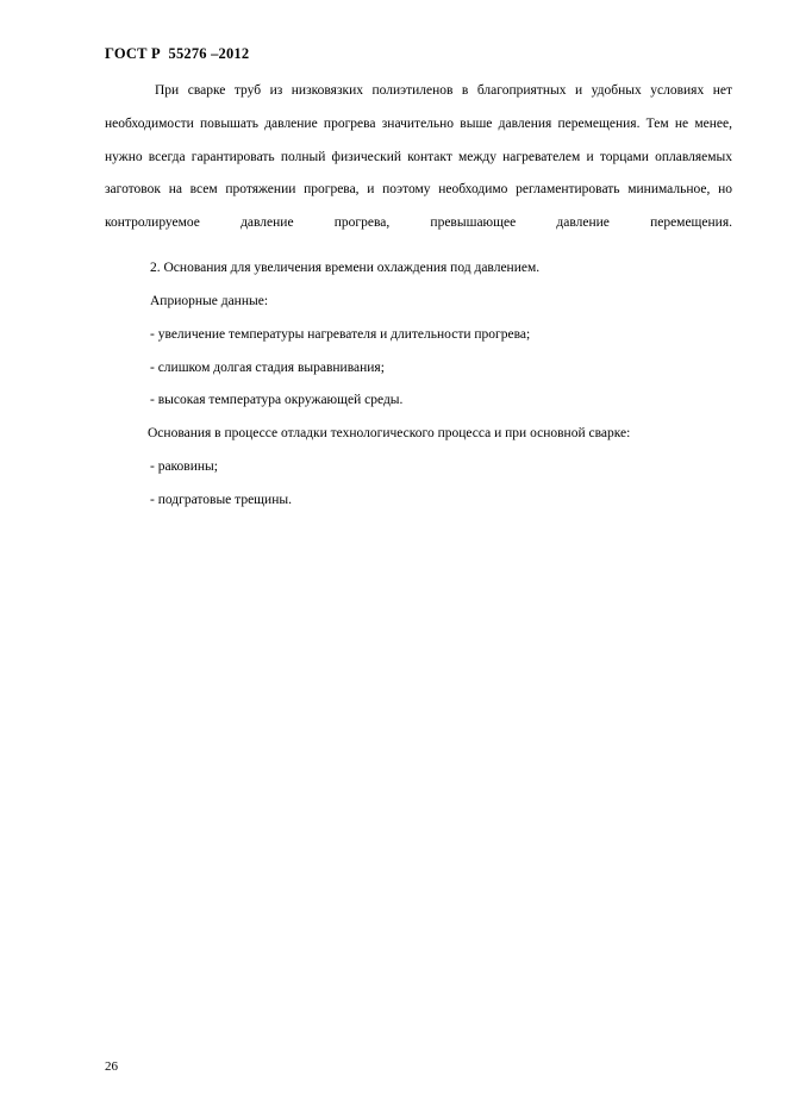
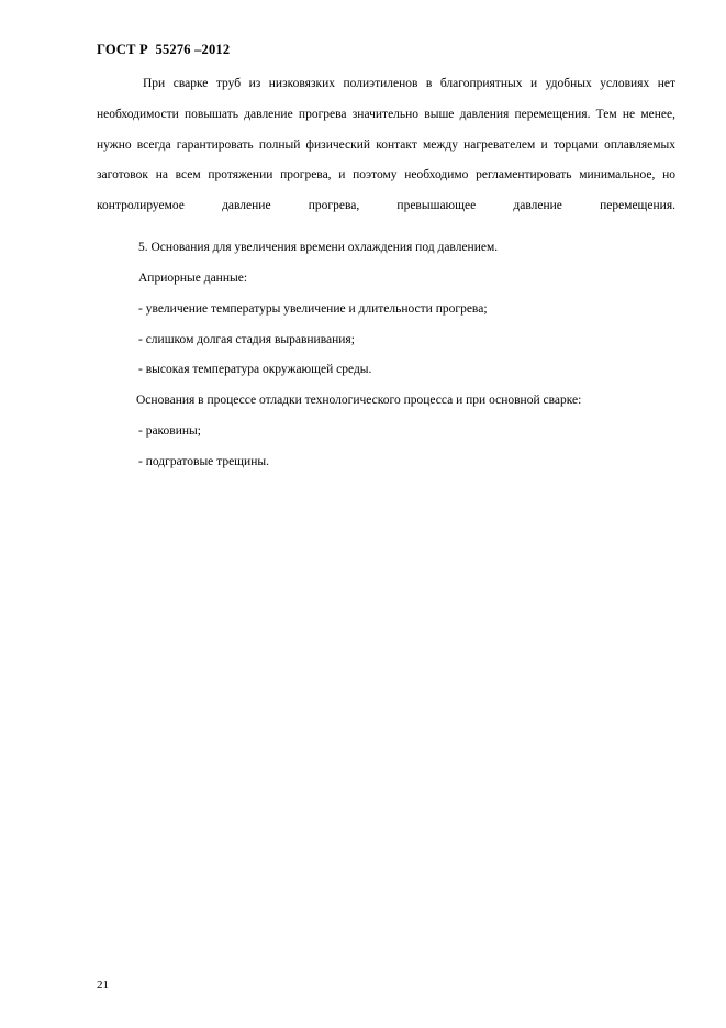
  ГОСТ Р 55276 –2012
  При сварке труб из низковязких полиэтиленов в благоприятных и удобных условиях нет необходимости повышать давление прогрева значительно выше давления перемещения. Тем не менее, нужно всегда гарантировать полный физический контакт между нагревателем и торцами оплавляемых заготовок на всем протяжении прогрева, и поэтому необходимо регламентировать минимальное, но контролируемое давление прогрева, превышающее давление перемещения.
- 2. Основания для увеличения времени охлаждения под давлением.
+ 5. Основания для увеличения времени охлаждения под давлением.
  Априорные данные:
- - увеличение температуры нагревателя и длительности прогрева;
+ - увеличение температуры увеличение и длительности прогрева;
  - слишком долгая стадия выравнивания;
  - высокая температура окружающей среды.
  Основания в процессе отладки технологического процесса и при основной сварке:
  - раковины;
  - подгратовые трещины.
- 26
+ 21
